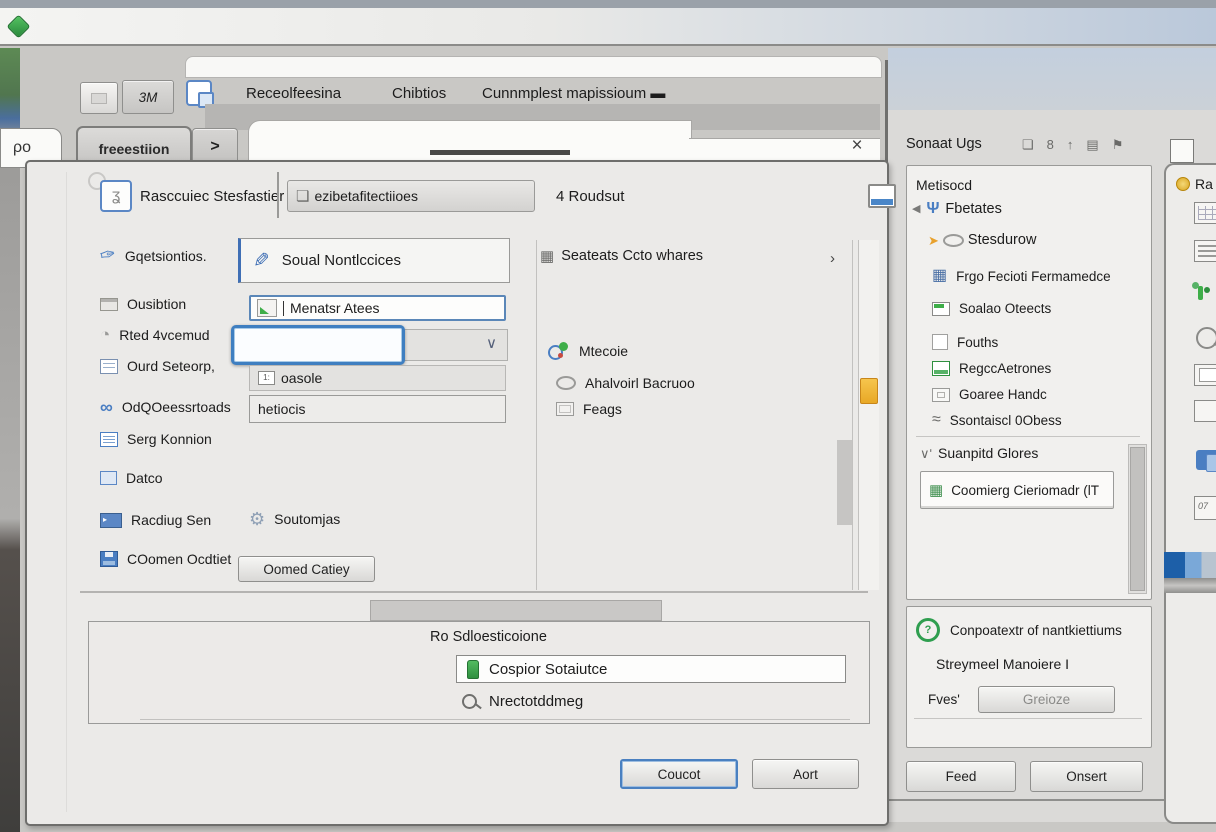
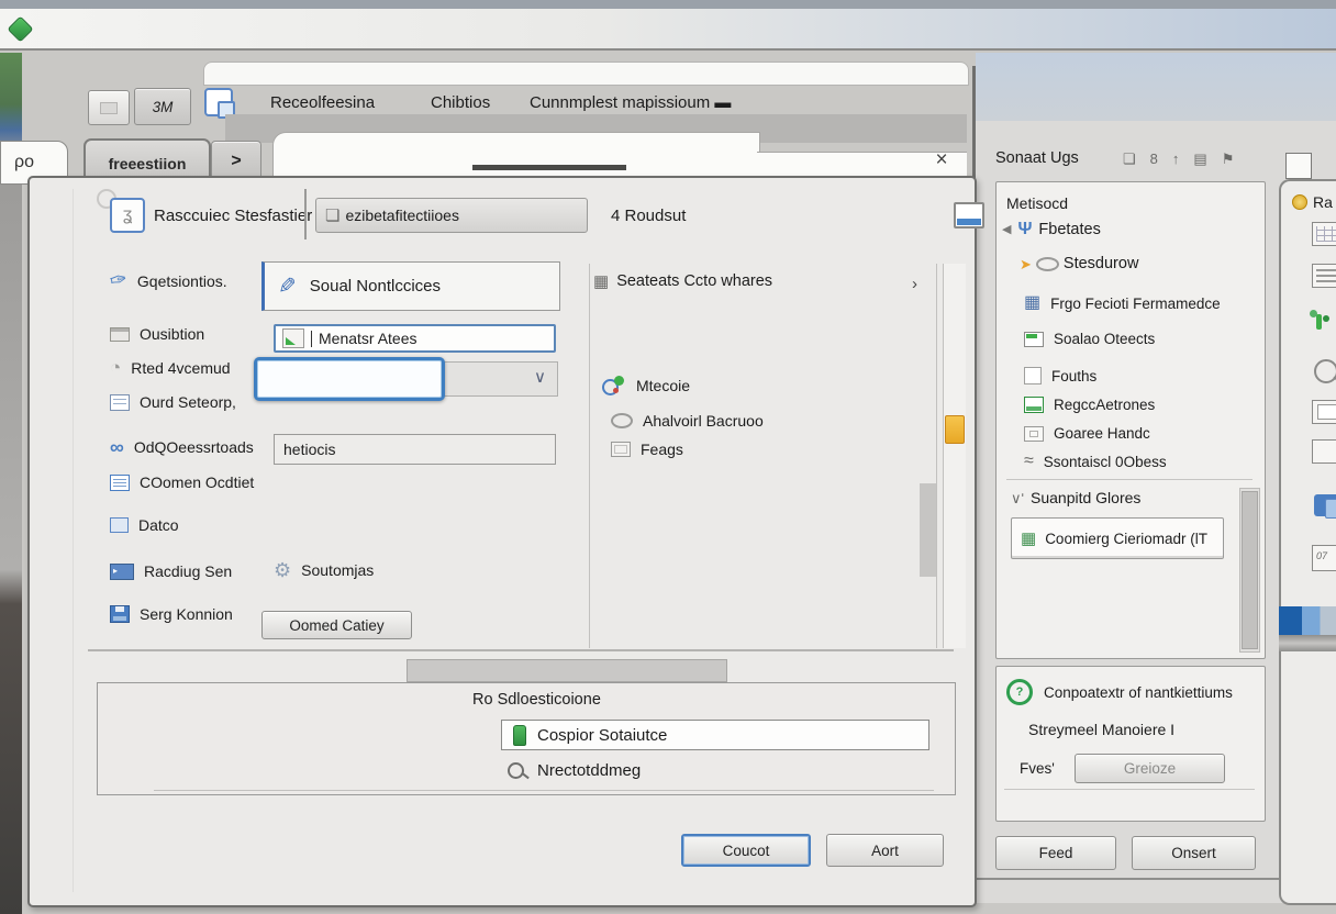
  3M
  Receolfeesina
  Chibtios
  Cunnmplest mapissioum ▬
  ρo
  freeestiion
  >
  ×
  ʓ
  Rasccuiec Stesfastier
  ❏
  ezibetafitectiioes
  4 Roudsut
  Gqetsiontios.
  Ousibtion
  ◔
  Rted 4vcemud
  Ourd Seteorp,
  ∞
  OdQOeessrtoads
- Serg Konnion
+ COomen Ocdtiet
  Datco
  ▸
  Racdiug Sen
- COomen Ocdtiet
+ Serg Konnion
  Soual Nontlccices
  Menatsr Atees
  ∨
- 1:
- oasole
  hetiocis
  ⚙
  Soutomjas
  Oomed Catiey
  ▦
  Seateats Ccto whares
  ›
  Mtecoie
  Ahalvoirl Bacruoo
  Feags
  Ro Sdloesticoione
  Cospior Sotaiutce
  Nrectotddmeg
  Coucot
  Aort
  Sonaat Ugs
  ❏
  8
  ↑
  ▤
  ⚑
  Metisocd
  ◀
  Ψ
  Fbetates
  ➤
  Stesdurow
  ▦
  Frgo Fecioti Fermamedce
  Soalao Oteects
  Fouths
  RegccAetrones
  Goaree Handc
  ≈
  Ssontaiscl 0Obess
  ∨ʹ
  Suanpitd Glores
  ▦
  Coomierg Cieriomadr (lT
  ?
  Conpoatextr of nantkiettiums
  Streymeel Manoiere I
  Fves'
  Greioze
  Feed
  Onsert
  Ra
  07
